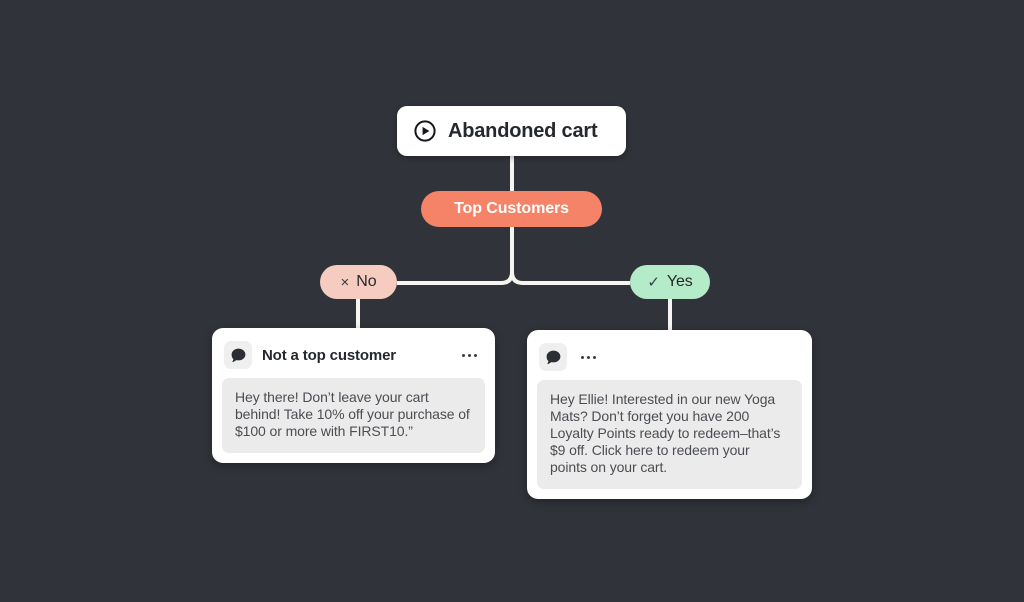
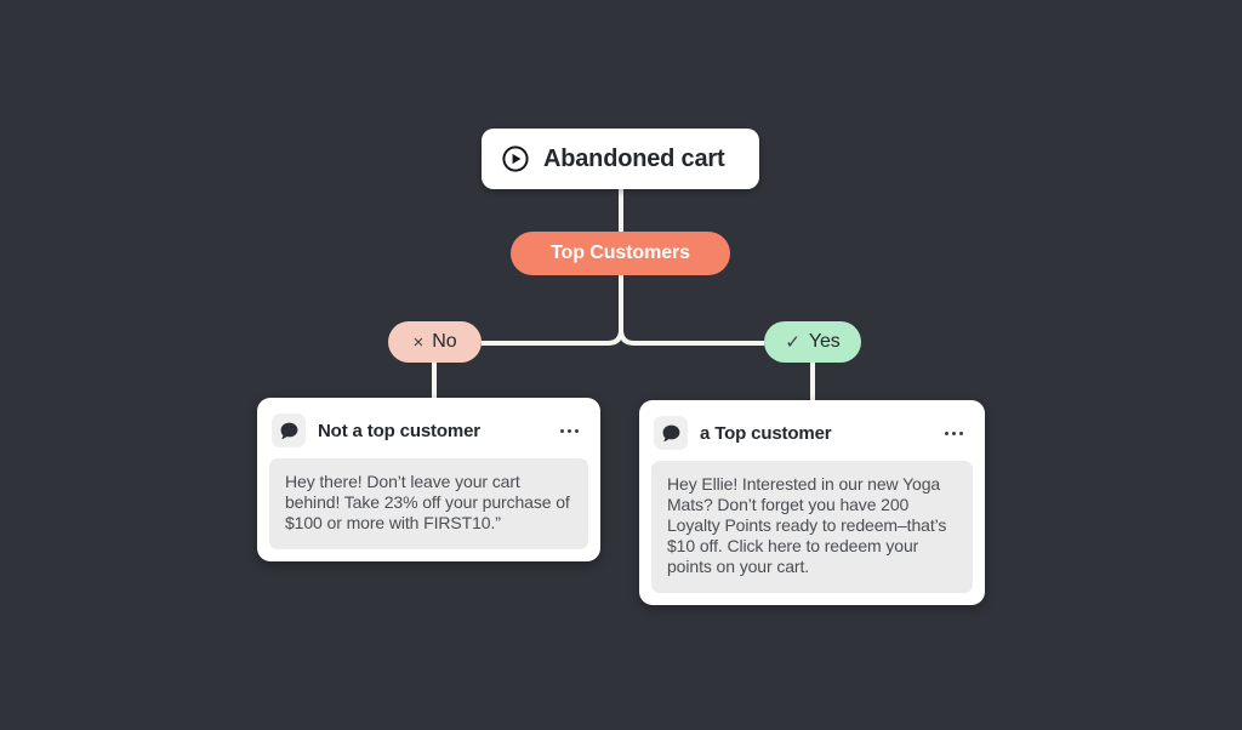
  Abandoned cart
  Top Customers
  ×
  No
  ✓
  Yes
  Not a top customer
- Hey there! Don’t leave your cart behind! Take 10% off your purchase of $100 or more with FIRST10.”
+ Hey there! Don’t leave your cart behind! Take 23% off your purchase of $100 or more with FIRST10.”
+ a Top customer
- Hey Ellie! Interested in our new Yoga Mats? Don’t forget you have 200 Loyalty Points ready to redeem–that’s $9 off. Click here to redeem your points on your cart.
+ Hey Ellie! Interested in our new Yoga Mats? Don’t forget you have 200 Loyalty Points ready to redeem–that’s $10 off. Click here to redeem your points on your cart.
